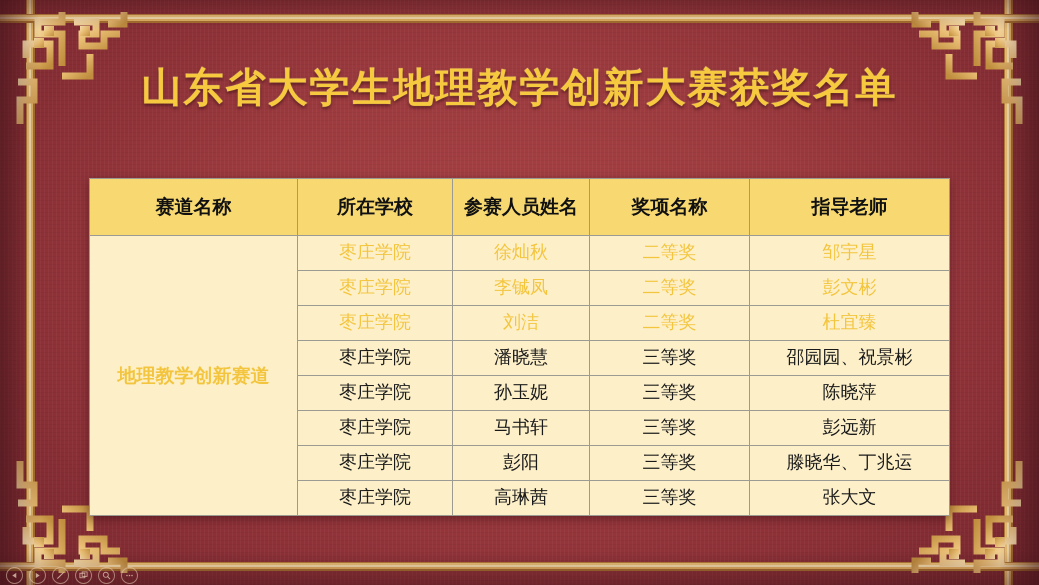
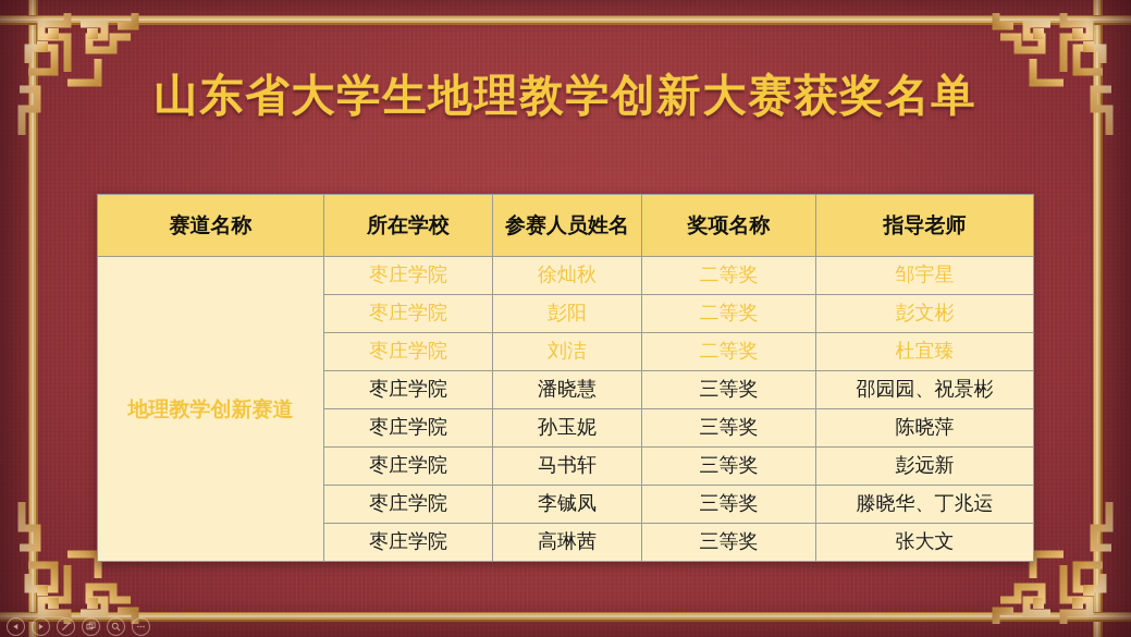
  山东省大学生地理教学创新大赛获奖名单
  赛道名称	所在学校	参赛人员姓名	奖项名称	指导老师
  地理教学创新赛道	枣庄学院	徐灿秋	二等奖	邹宇星
- 枣庄学院	李铖凤	二等奖	彭文彬
+ 枣庄学院	彭阳	二等奖	彭文彬
  枣庄学院	刘洁	二等奖	杜宜臻
  枣庄学院	潘晓慧	三等奖	邵园园、祝景彬
  枣庄学院	孙玉妮	三等奖	陈晓萍
  枣庄学院	马书轩	三等奖	彭远新
- 枣庄学院	彭阳	三等奖	滕晓华、丁兆运
+ 枣庄学院	李铖凤	三等奖	滕晓华、丁兆运
  枣庄学院	高琳茜	三等奖	张大文
